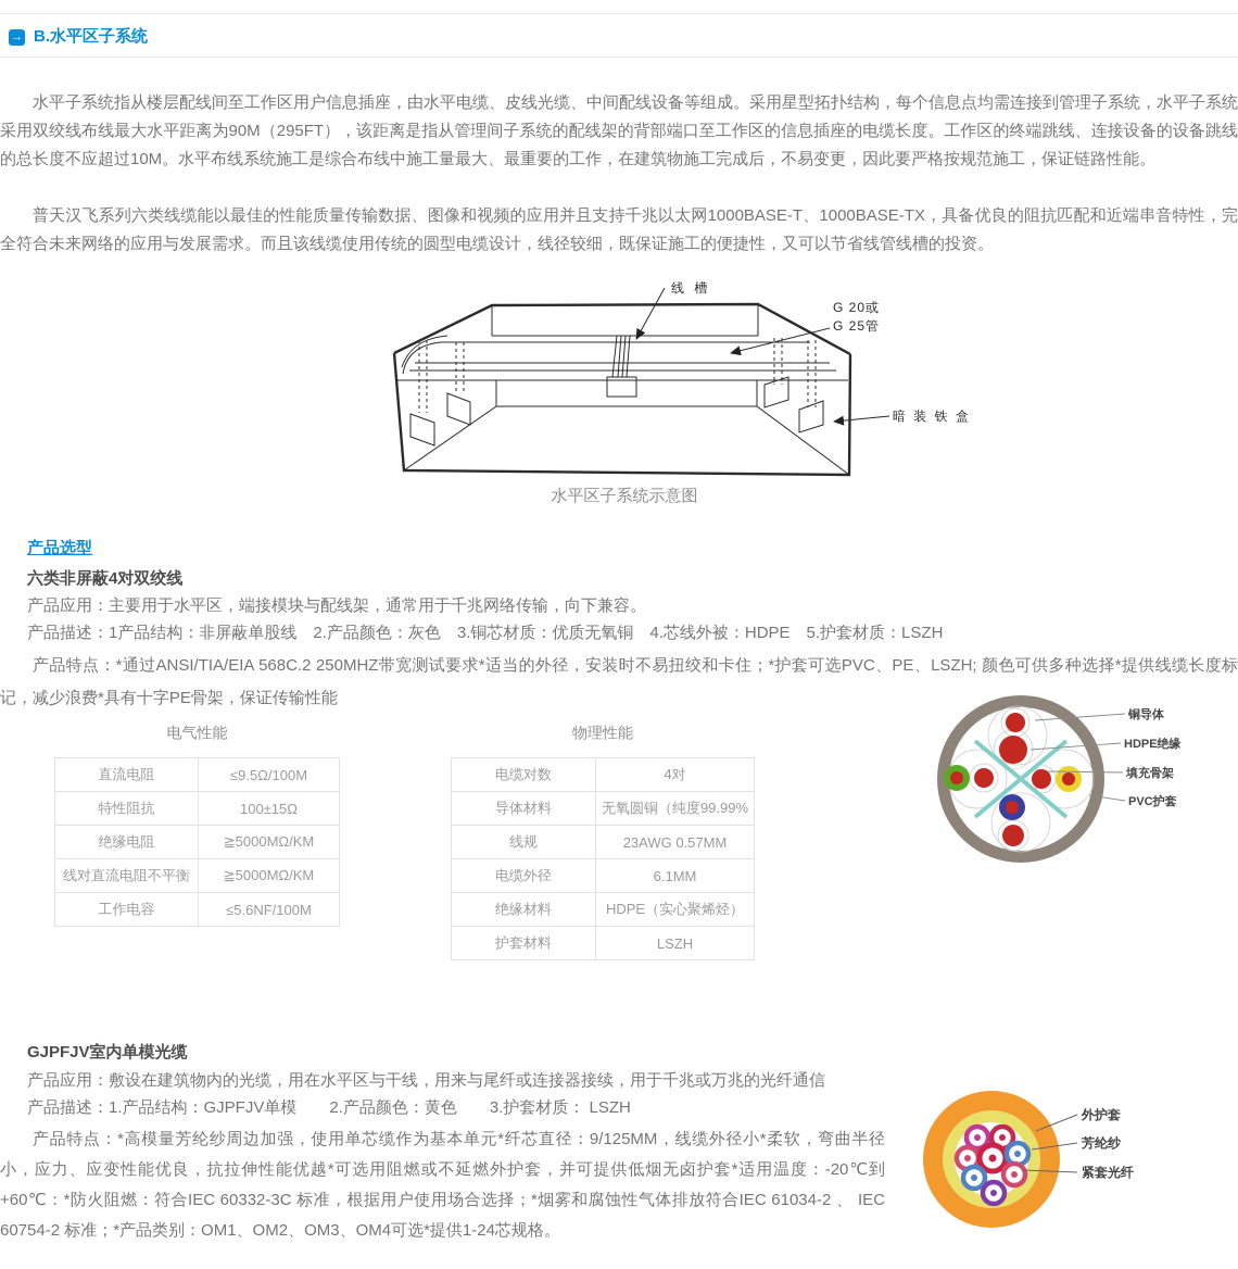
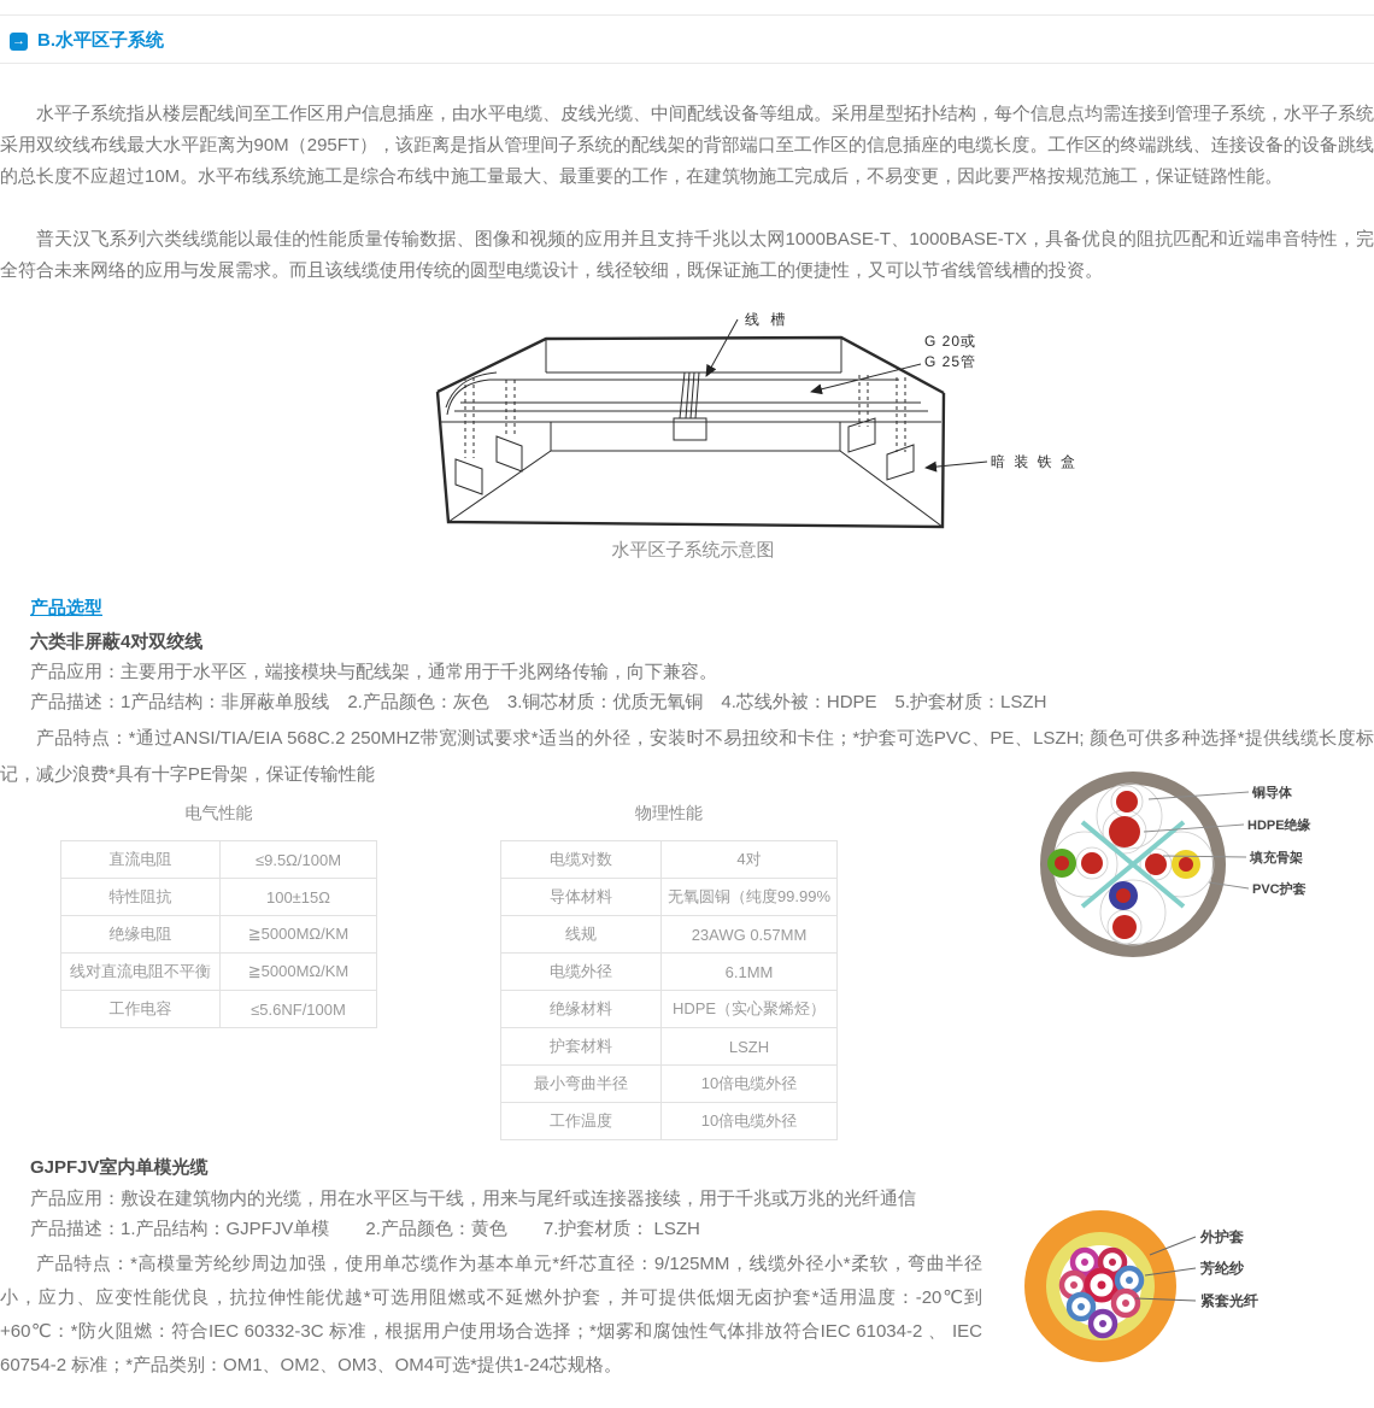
  →
  B.水平区子系统
  水平子系统指从楼层配线间至工作区用户信息插座，由水平电缆、皮线光缆、中间配线设备等组成。采用星型拓扑结构，每个信息点均需连接到管理子系统，水平子系统采用双绞线布线最大水平距离为90M（295FT），该距离是指从管理间子系统的配线架的背部端口至工作区的信息插座的电缆长度。工作区的终端跳线、连接设备的设备跳线的总长度不应超过10M。水平布线系统施工是综合布线中施工量最大、最重要的工作，在建筑物施工完成后，不易变更，因此要严格按规范施工，保证链路性能。
  普天汉飞系列六类线缆能以最佳的性能质量传输数据、图像和视频的应用并且支持千兆以太网1000BASE-T、1000BASE-TX，具备优良的阻抗匹配和近端串音特性，完全符合未来网络的应用与发展需求。而且该线缆使用传统的圆型电缆设计，线径较细，既保证施工的便捷性，又可以节省线管线槽的投资。
  线 槽
  G 20或
  G 25管
  暗 装 铁 盒
  水平区子系统示意图
  产品选型
  六类非屏蔽4对双绞线
  产品应用：主要用于水平区，端接模块与配线架，通常用于千兆网络传输，向下兼容。
  产品描述：1产品结构：非屏蔽单股线 2.产品颜色：灰色 3.铜芯材质：优质无氧铜 4.芯线外被：HDPE 5.护套材质：LSZH
  产品特点：*通过ANSI/TIA/EIA 568C.2 250MHZ带宽测试要求*适当的外径，安装时不易扭绞和卡住；*护套可选PVC、PE、LSZH; 颜色可供多种选择*提供线缆长度标记，减少浪费*具有十字PE骨架，保证传输性能
  电气性能
  直流电阻	≤9.5Ω/100M
  特性阻抗	100±15Ω
  绝缘电阻	≧5000MΩ/KM
  线对直流电阻不平衡	≧5000MΩ/KM
  工作电容	≤5.6NF/100M
  物理性能
  电缆对数	4对
  导体材料	无氧圆铜（纯度99.99%
  线规	23AWG 0.57MM
  电缆外径	6.1MM
  绝缘材料	HDPE（实心聚烯烃）
  护套材料	LSZH
+ 最小弯曲半径	10倍电缆外径
+ 工作温度	10倍电缆外径
  铜导体
  HDPE绝缘
  填充骨架
  PVC护套
  GJPFJV室内单模光缆
  产品应用：敷设在建筑物内的光缆，用在水平区与干线，用来与尾纤或连接器接续，用于千兆或万兆的光纤通信
- 产品描述：1.产品结构：GJPFJV单模 2.产品颜色：黄色 3.护套材质： LSZH
+ 产品描述：1.产品结构：GJPFJV单模 2.产品颜色：黄色 7.护套材质： LSZH
  产品特点：*高模量芳纶纱周边加强，使用单芯缆作为基本单元*纤芯直径：9/125MM，线缆外径小*柔软，弯曲半径小，应力、应变性能优良，抗拉伸性能优越*可选用阻燃或不延燃外护套，并可提供低烟无卤护套*适用温度：-20℃到+60℃：*防火阻燃：符合IEC 60332-3C 标准，根据用户使用场合选择；*烟雾和腐蚀性气体排放符合IEC 61034-2 、 IEC 60754-2 标准；*产品类别：OM1、OM2、OM3、OM4可选*提供1-24芯规格。
  外护套
  芳纶纱
  紧套光纤
